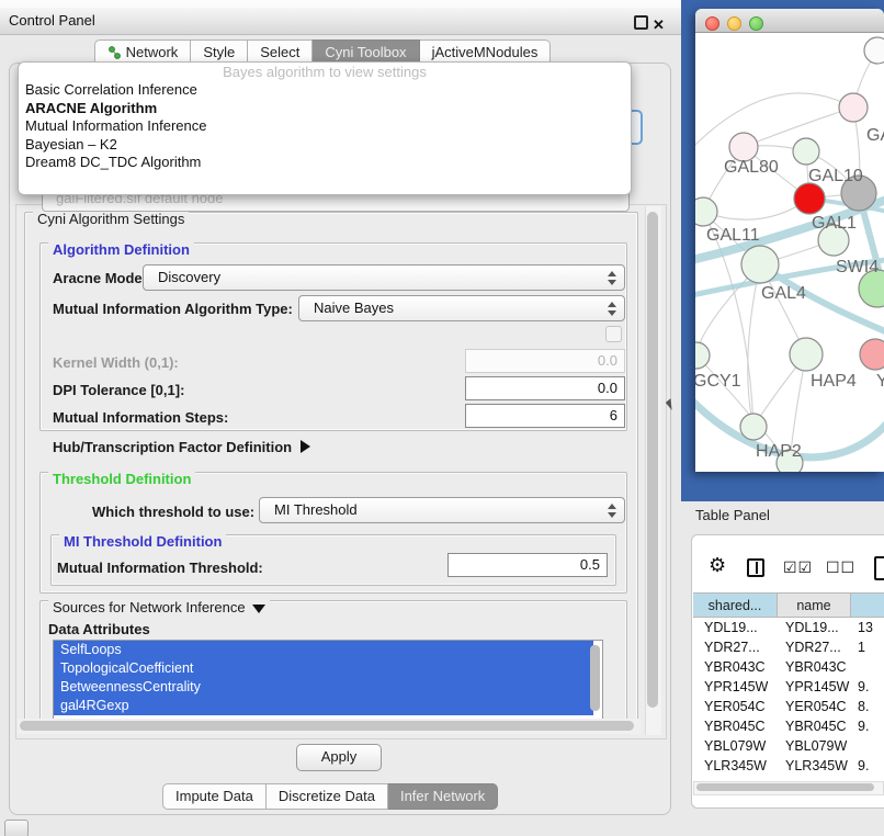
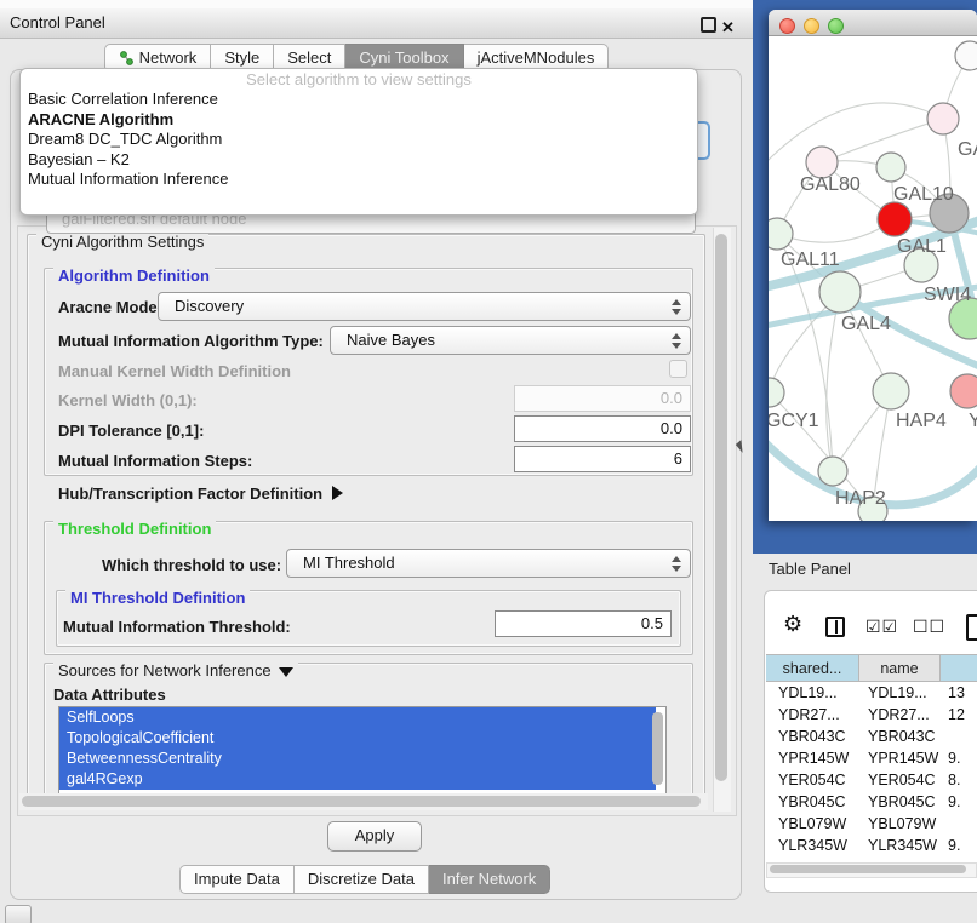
  Control Panel
  ✕
  Network
  Style
  Select
  Cyni Toolbox
  jActiveMNodules
  galFiltered.sif default node
- Bayes algorithm to view settings
+ Select algorithm to view settings
  Basic Correlation Inference
  ARACNE Algorithm
- Mutual Information Inference
+ Dream8 DC_TDC Algorithm
  Bayesian – K2
- Dream8 DC_TDC Algorithm
+ Mutual Information Inference
  Cyni Algorithm Settings
  Algorithm Definition
  Aracne Mode
  Discovery
  Mutual Information Algorithm Type:
  Naive Bayes
+ Manual Kernel Width Definition
  Kernel Width (0,1):
  0.0
  DPI Tolerance [0,1]:
  0.0
  Mutual Information Steps:
  6
  Hub/Transcription Factor Definition
  Threshold Definition
  Which threshold to use:
  MI Threshold
  MI Threshold Definition
  Mutual Information Threshold:
  0.5
  Sources for Network Inference
  Data Attributes
  SelfLoops
  TopologicalCoefficient
  BetweennessCentrality
  gal4RGexp
  Apply
  Impute Data
  Discretize Data
  Infer Network
  GAL80
  GAL10
  GAL1
  GAL11
  SWI4
  GAL4
  GCY1
  HAP4
  Y
  HAP2
  Table Panel
  ⚙
  ☑☑
  ☐☐
  shared...
  name
  YDL19...
  YDL19...
  13
  YDR27...
  YDR27...
- 1
+ 12
  YBR043C
  YBR043C
  YPR145W
  YPR145W
  9.
  YER054C
  YER054C
  8.
  YBR045C
  YBR045C
  9.
  YBL079W
  YBL079W
  YLR345W
  YLR345W
  9.
